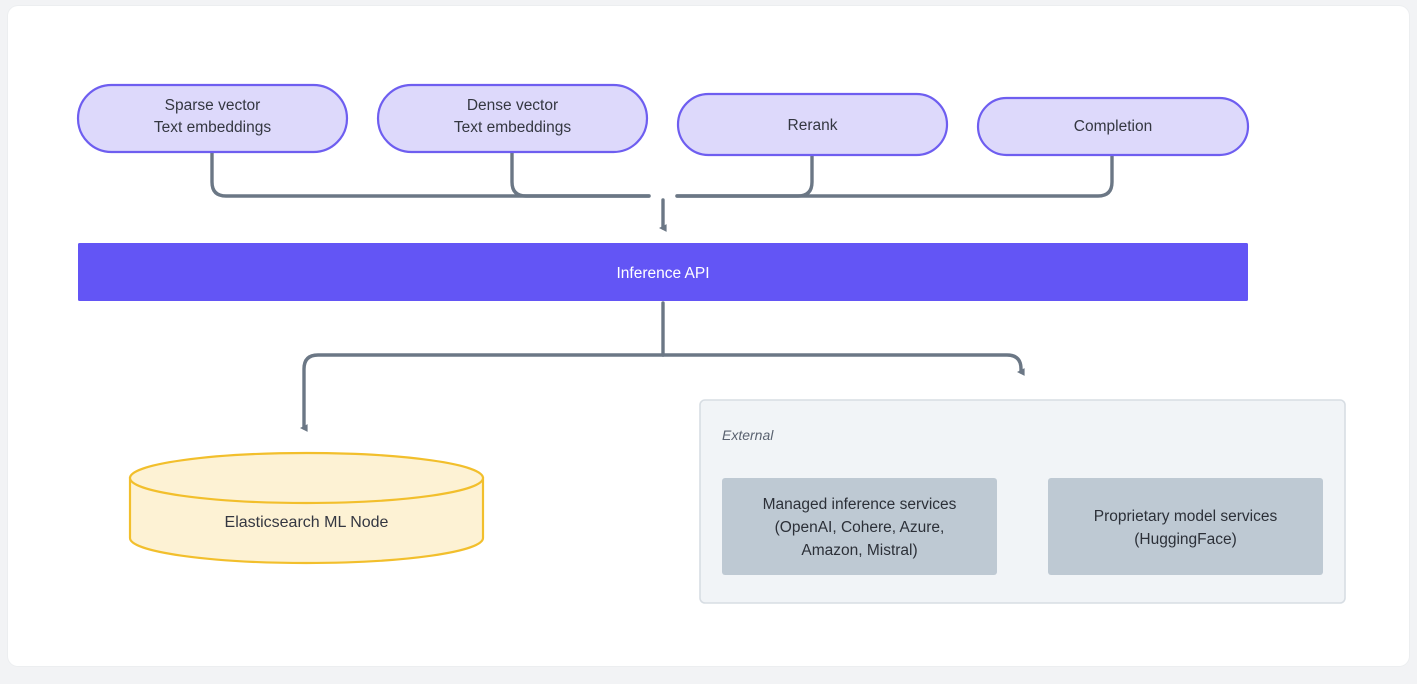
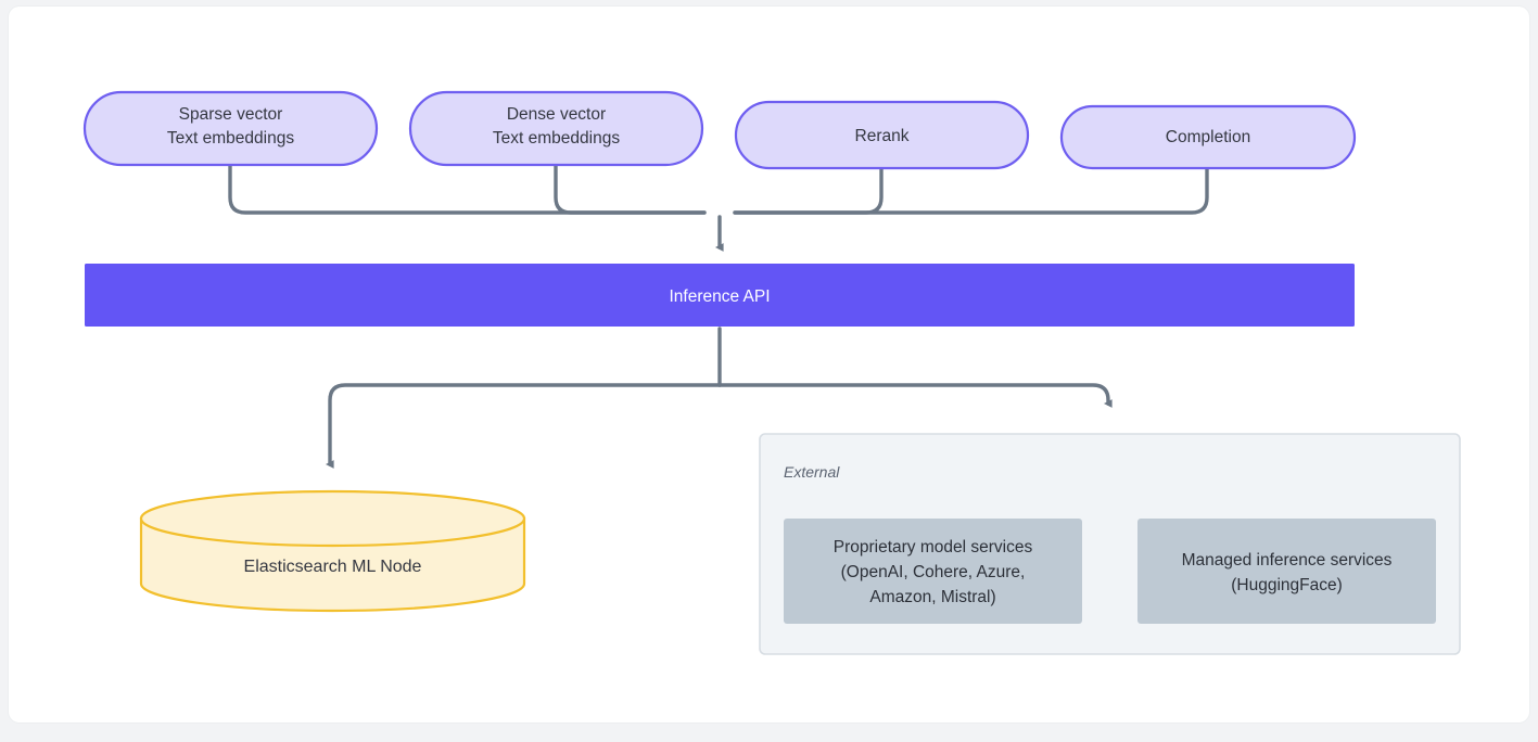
  Sparse vector
  Text embeddings
  Dense vector
  Text embeddings
  Rerank
  Completion
  Inference API
  Elasticsearch ML Node
  External
- Managed inference services
+ Proprietary model services
  (OpenAI, Cohere, Azure,
  Amazon, Mistral)
- Proprietary model services
+ Managed inference services
  (HuggingFace)
